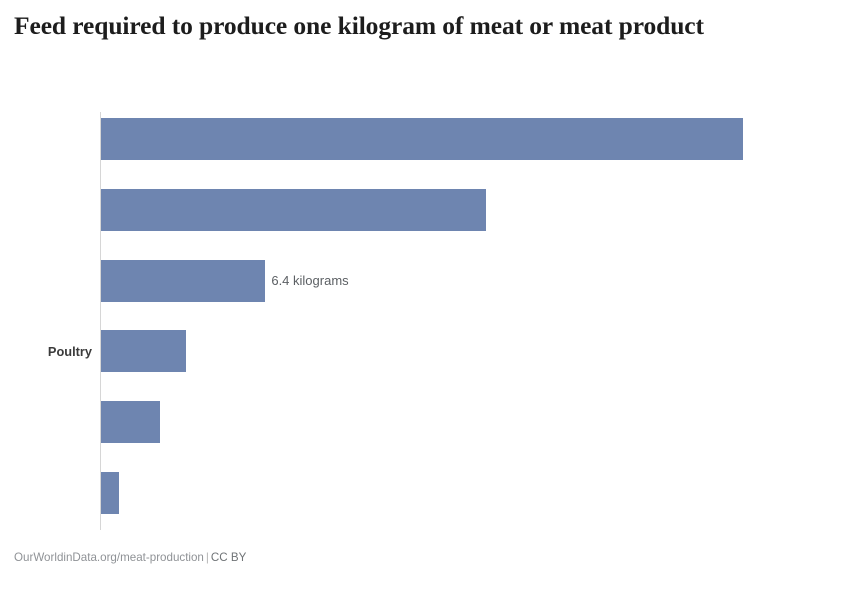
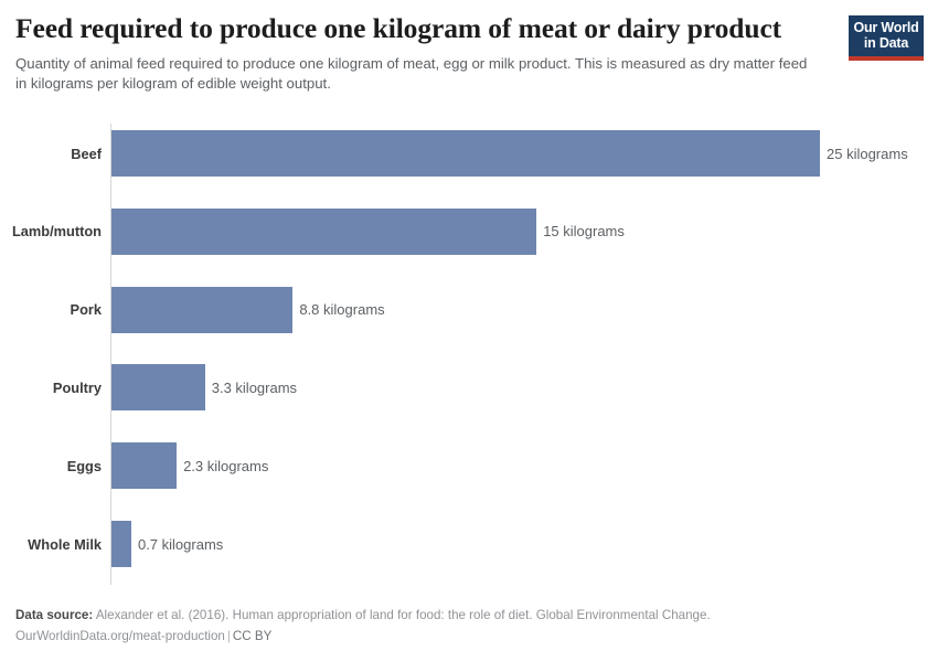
- Feed required to produce one kilogram of meat or meat product
+ Feed required to produce one kilogram of meat or dairy product
+ Quantity of animal feed required to produce one kilogram of meat, egg or milk product. This is measured as dry matter feed in kilograms per kilogram of edible weight output.
+ Our World
+ in Data
+ Beef
+ 25 kilograms
+ Lamb/mutton
+ 15 kilograms
+ Pork
- 6.4 kilograms
+ 8.8 kilograms
  Poultry
+ 3.3 kilograms
+ Eggs
+ 2.3 kilograms
+ Whole Milk
+ 0.7 kilograms
+ Data source: Alexander et al. (2016). Human appropriation of land for food: the role of diet. Global Environmental Change.
  OurWorldinData.org/meat-production | CC BY
